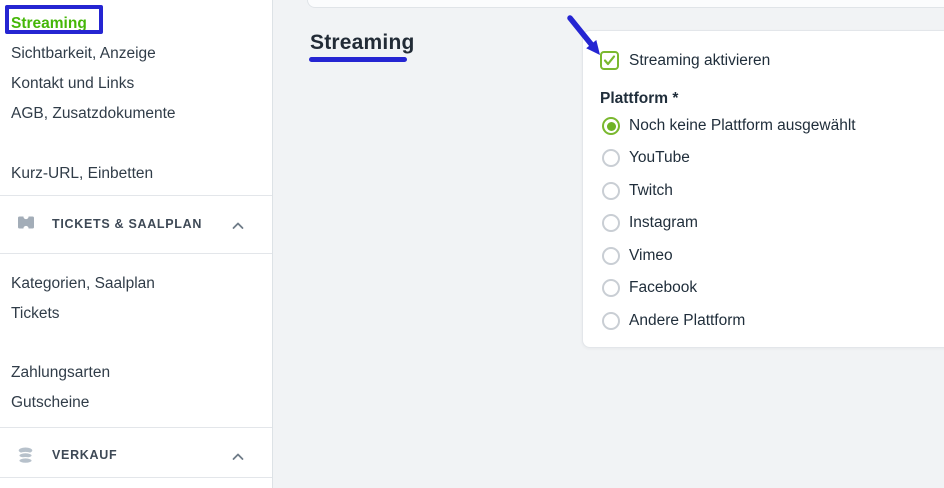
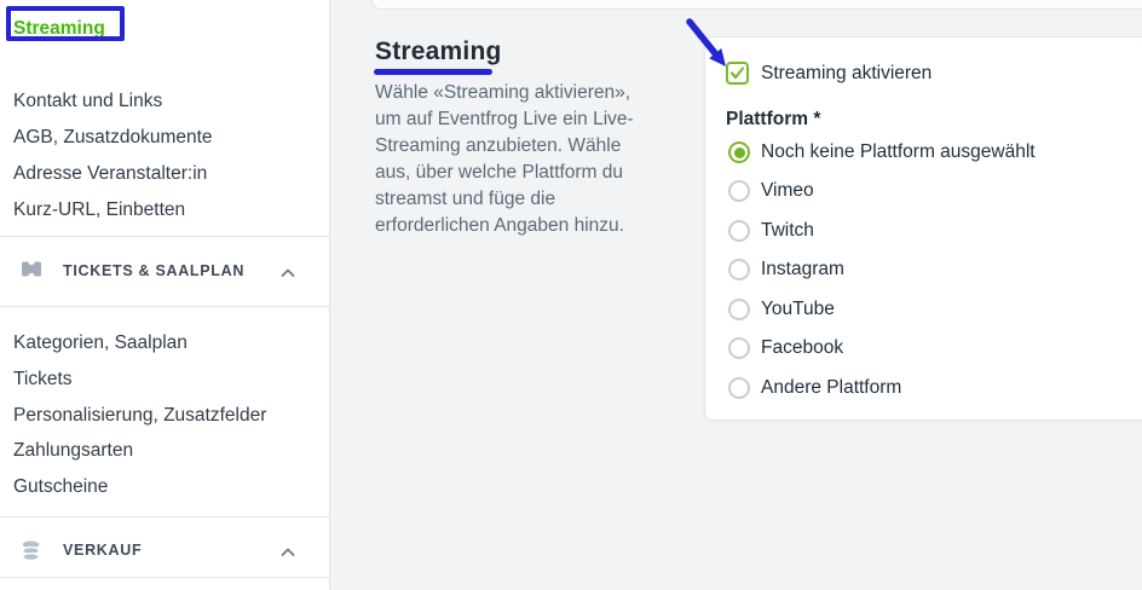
  Streaming
- Sichtbarkeit, Anzeige
  Kontakt und Links
  AGB, Zusatzdokumente
+ Adresse Veranstalter:in
  Kurz-URL, Einbetten
  TICKETS & SAALPLAN
  Kategorien, Saalplan
  Tickets
+ Personalisierung, Zusatzfelder
  Zahlungsarten
  Gutscheine
  VERKAUF
  Streaming
+ Wähle «Streaming aktivieren»,
+ um auf Eventfrog Live ein Live-
+ Streaming anzubieten. Wähle
+ aus, über welche Plattform du
+ streamst und füge die
+ erforderlichen Angaben hinzu.
  Streaming aktivieren
  Plattform *
  Noch keine Plattform ausgewählt
- YouTube
+ Vimeo
  Twitch
  Instagram
- Vimeo
+ YouTube
  Facebook
  Andere Plattform
